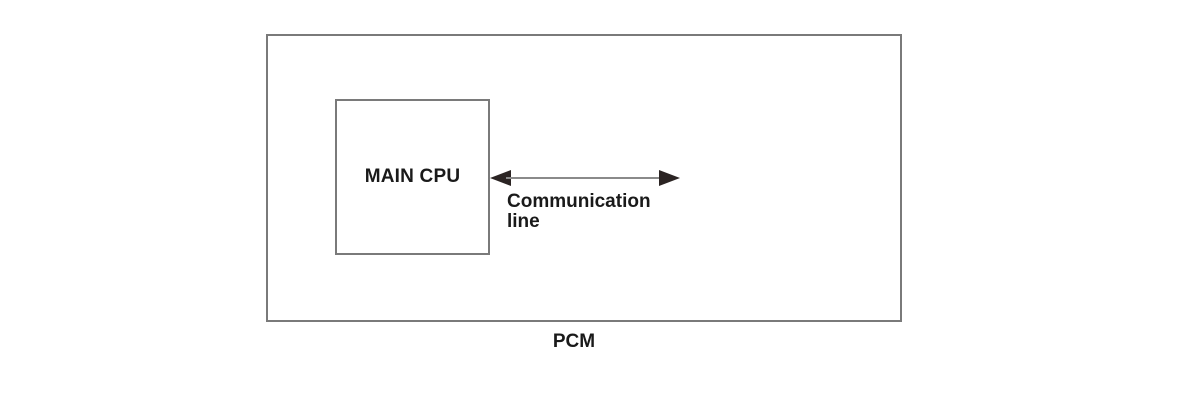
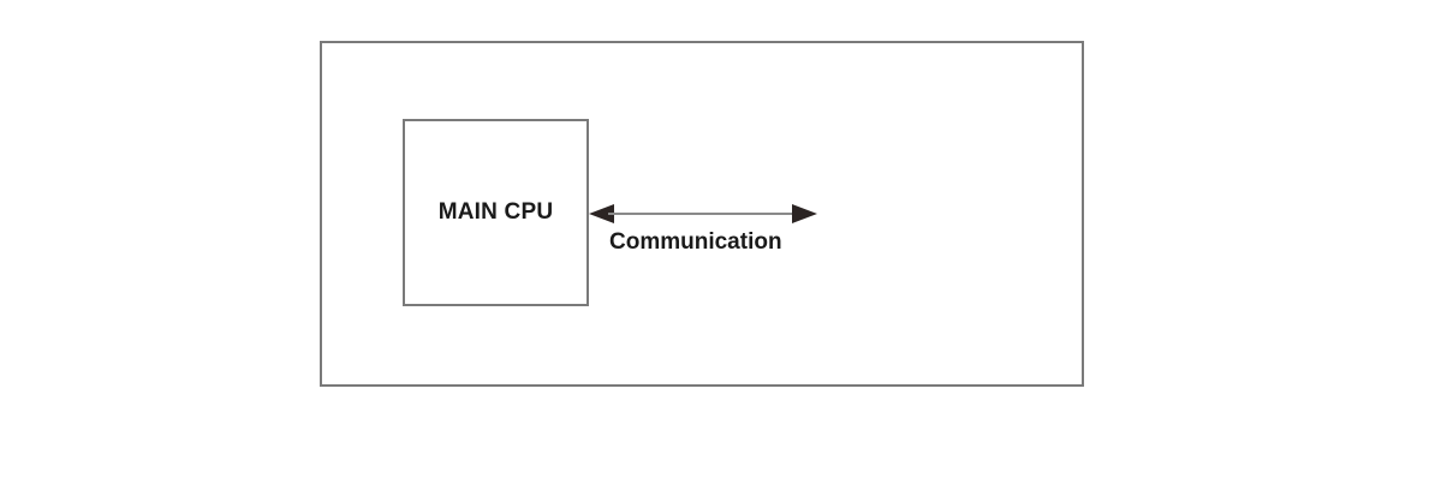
  MAIN CPU
  Communication
- line
- PCM
